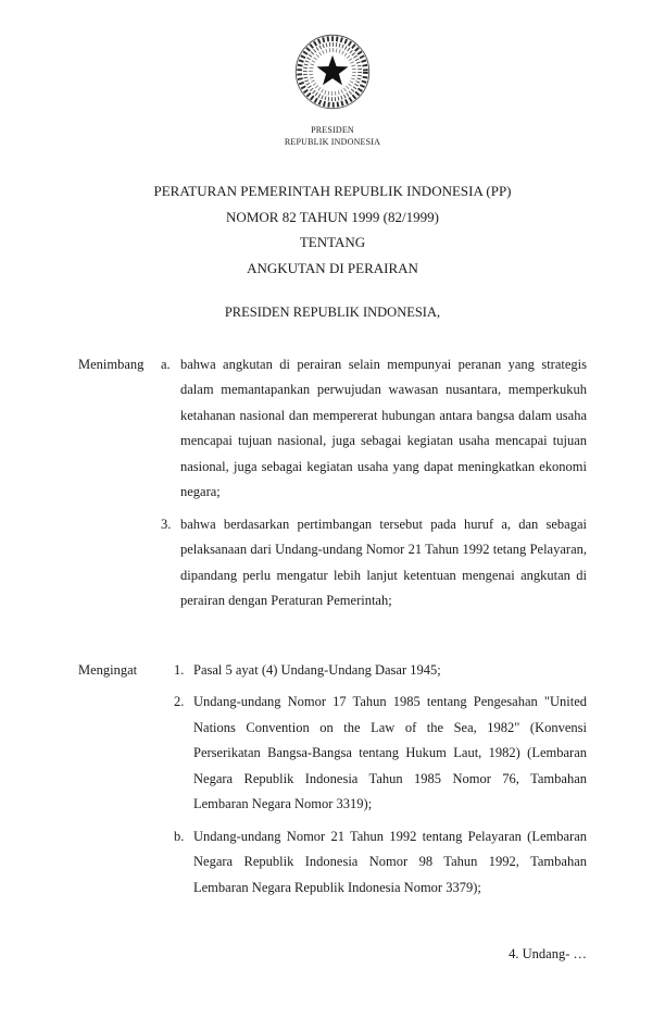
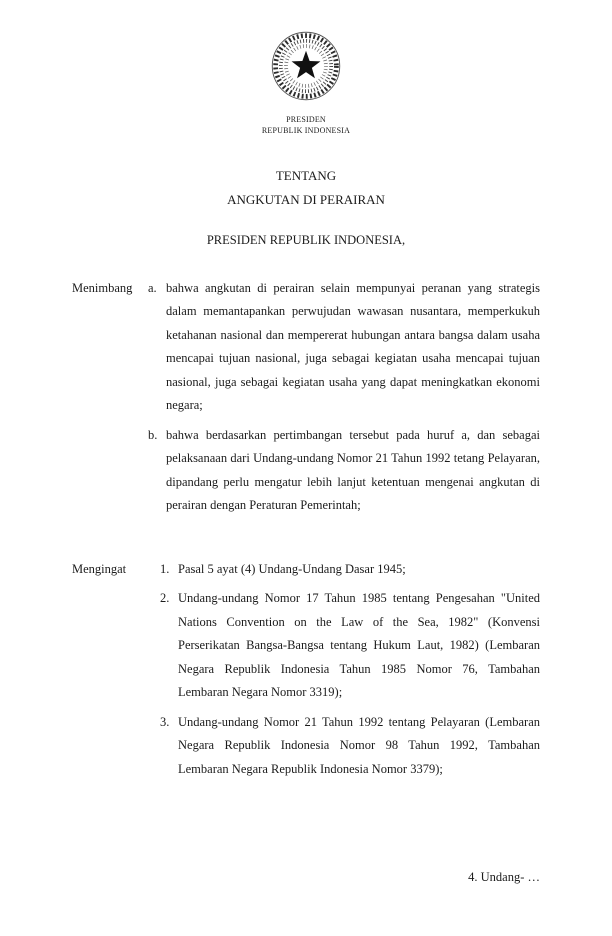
  PRESIDEN
  REPUBLIK INDONESIA
- PERATURAN PEMERINTAH REPUBLIK INDONESIA (PP)
- NOMOR 82 TAHUN 1999 (82/1999)
  TENTANG
  ANGKUTAN DI PERAIRAN
  PRESIDEN REPUBLIK INDONESIA,
  Menimban
  :
  a.
  bahwa angkutan di perairan selain mempunyai peranan yang strategis dalam memantapankan perwujudan wawasan nusantara, memperkukuh ketahanan nasional dan mempererat hubungan antara bangsa dalam usaha mencapai tujuan nasional, juga sebagai kegiatan usaha mencapai tujuan nasional, juga sebagai kegiatan usaha yang dapat meningkatkan ekonomi negara;
- 3.
+ b.
  bahwa berdasarkan pertimbangan tersebut pada huruf a, dan sebagai pelaksanaan dari Undang-undang Nomor 21 Tahun 1992 tetang Pelayaran, dipandang perlu mengatur lebih lanjut ketentuan mengenai angkutan di perairan dengan Peraturan Pemerintah;
  Mengingat
  1.
  Pasal 5 ayat (4) Undang-Undang Dasar 1945;
  2.
  Undang-undang Nomor 17 Tahun 1985 tentang Pengesahan "United Nations Convention on the Law of the Sea, 1982" (Konvensi Perserikatan Bangsa-Bangsa tentang Hukum Laut, 1982) (Lembaran Negara Republik Indonesia Tahun 1985 Nomor 76, Tambahan Lembaran Negara Nomor 3319);
- b.
+ 3.
  Undang-undang Nomor 21 Tahun 1992 tentang Pelayaran (Lembaran Negara Republik Indonesia Nomor 98 Tahun 1992, Tambahan Lembaran Negara Republik Indonesia Nomor 3379);
  4. Undang- …
